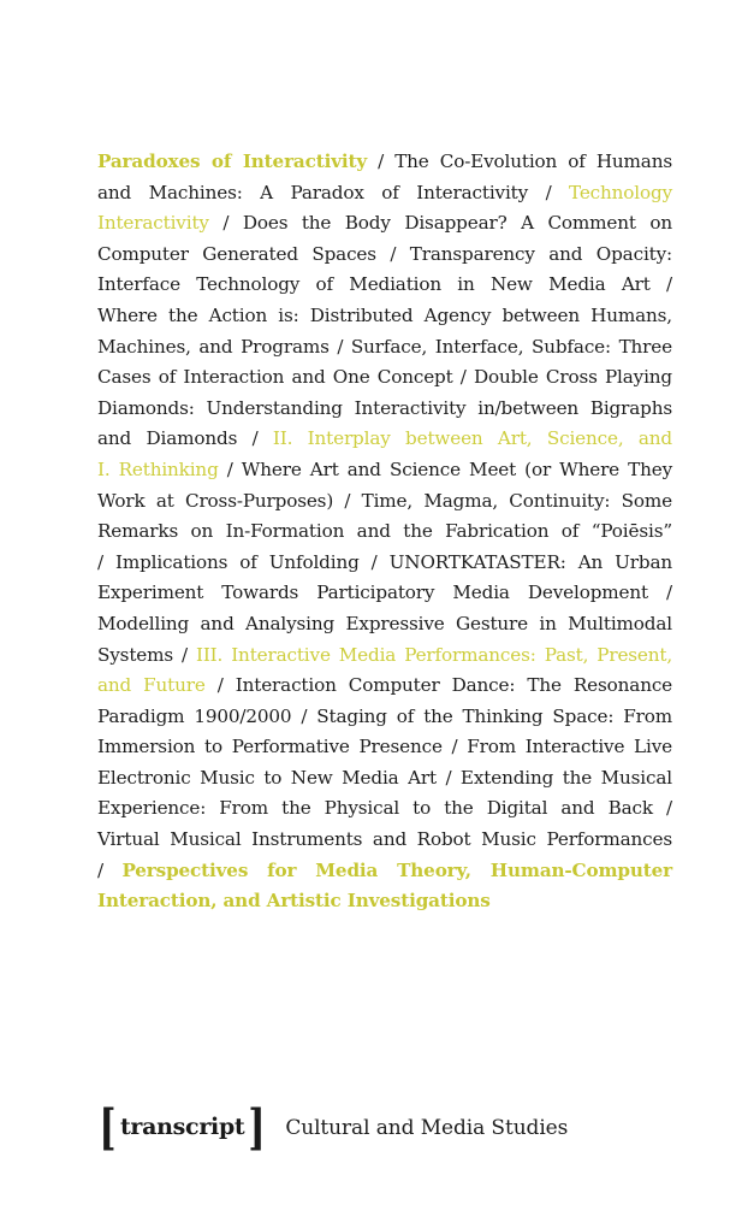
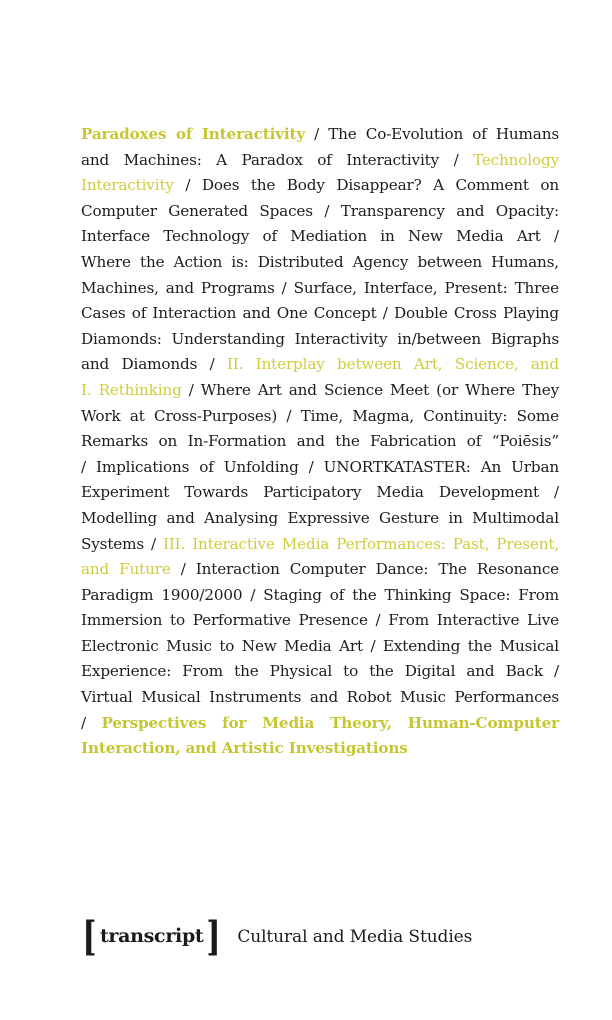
  Paradoxes of Interactivity / The Co-Evolution of Humans
  and Machines: A Paradox of Interactivity / Technology
  Interactivity / Does the Body Disappear? A Comment on
  Computer Generated Spaces / Transparency and Opacity:
  Interface Technology of Mediation in New Media Art /
  Where the Action is: Distributed Agency between Humans,
- Machines, and Programs / Surface, Interface, Subface: Three
+ Machines, and Programs / Surface, Interface, Present: Three
  Cases of Interaction and One Concept / Double Cross Playing
  Diamonds: Understanding Interactivity in/between Bigraphs
  and Diamonds / II. Interplay between Art, Science, and
  I. Rethinking / Where Art and Science Meet (or Where They
  Work at Cross-Purposes) / Time, Magma, Continuity: Some
  Remarks on In-Formation and the Fabrication of “Poiēsis”
  / Implications of Unfolding / UNORTKATASTER: An Urban
  Experiment Towards Participatory Media Development /
  Modelling and Analysing Expressive Gesture in Multimodal
  Systems / III. Interactive Media Performances: Past, Present,
  and Future / Interaction Computer Dance: The Resonance
  Paradigm 1900/2000 / Staging of the Thinking Space: From
  Immersion to Performative Presence / From Interactive Live
  Electronic Music to New Media Art / Extending the Musical
  Experience: From the Physical to the Digital and Back /
  Virtual Musical Instruments and Robot Music Performances
  / Perspectives for Media Theory, Human-Computer
  Interaction, and Artistic Investigations
  [
  transcript
  ]
  Cultural and Media Studies
